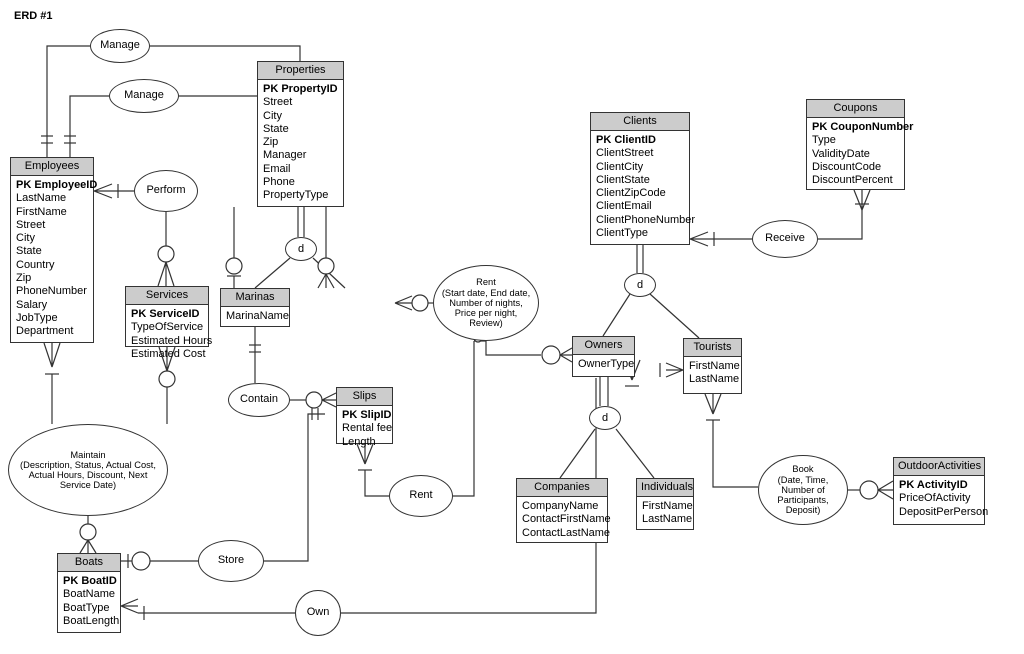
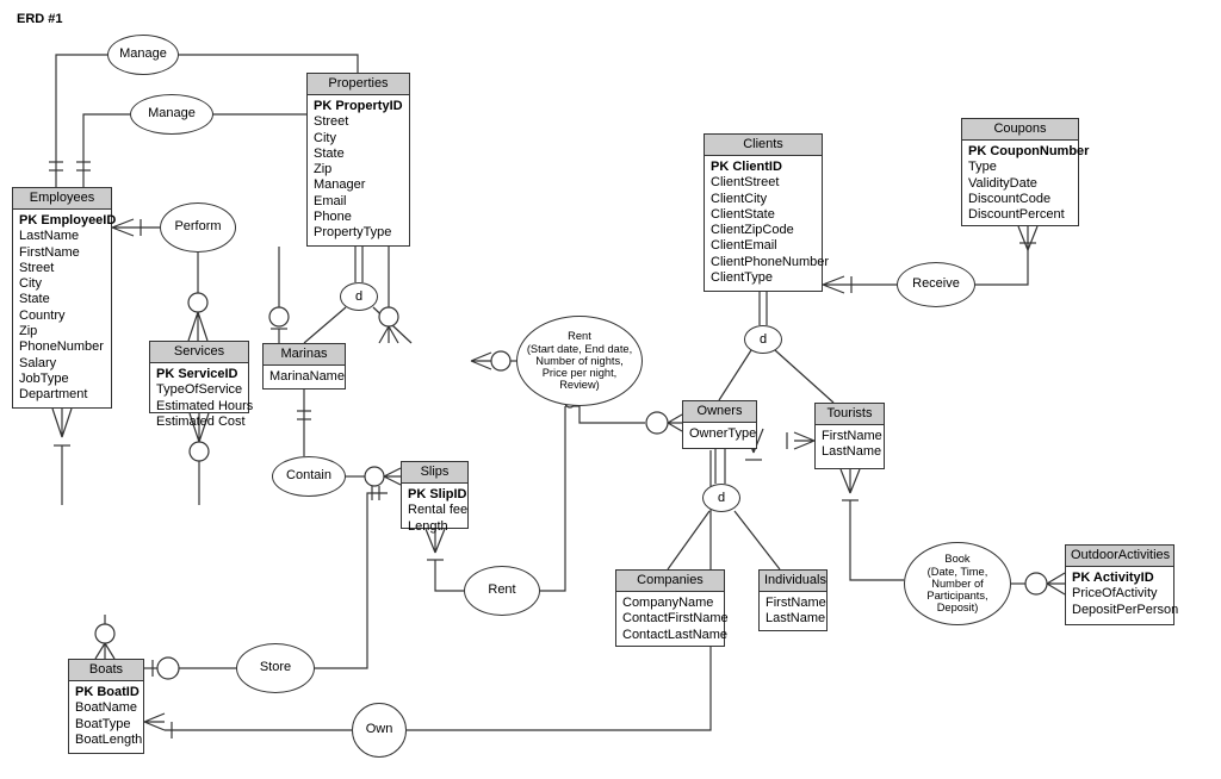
  ERD #1
  Employees
  PK EmployeeID
  LastName
  FirstName
  Street
  City
  State
  Country
  Zip
  PhoneNumber
  Salary
  JobType
  Department
  Properties
  PK PropertyID
  Street
  City
  State
  Zip
  Manager
  Email
  Phone
  PropertyType
  Services
  PK ServiceID
  TypeOfService
  Estimated Hours
  Estimated Cost
  Marinas
  MarinaName
  Slips
  PK SlipID
  Rental fee
  Length
  Boats
  PK BoatID
  BoatName
  BoatType
  BoatLength
  Clients
  PK ClientID
  ClientStreet
  ClientCity
  ClientState
  ClientZipCode
  ClientEmail
  ClientPhoneNumber
  ClientType
  Coupons
  PK CouponNumber
  Type
  ValidityDate
  DiscountCode
  DiscountPercent
  Owners
  OwnerType
  Tourists
  FirstName
  LastName
  Companies
  CompanyName
  ContactFirstName
  ContactLastName
  Individuals
  FirstName
  LastName
  OutdoorActivities
  PK ActivityID
  PriceOfActivity
  DepositPerPerson
  Manage
  Manage
  Perform
- Maintain
- (Description, Status, Actual Cost,
- Actual Hours, Discount, Next
- Service Date)
  Contain
  Rent
  (Start date, End date,
  Number of nights,
  Price per night,
  Review)
  Rent
  Store
  Own
  Receive
  Book
  (Date, Time,
  Number of
  Participants,
  Deposit)
  d
  d
  d
